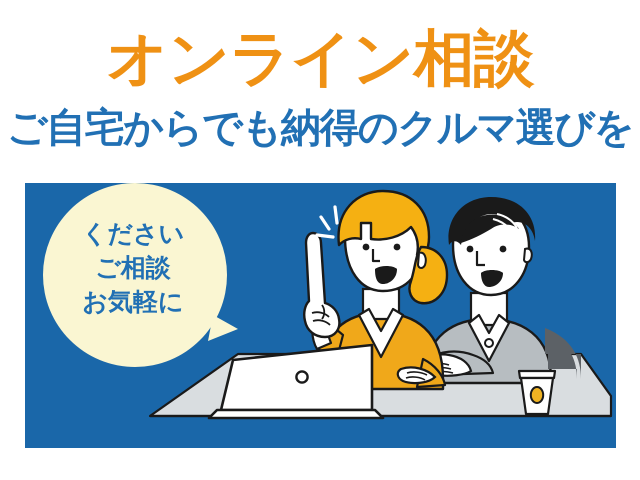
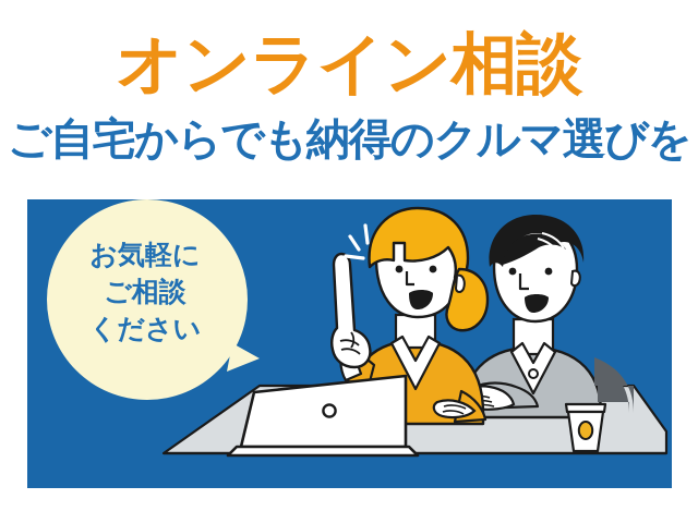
  オンライン相談
  ご自宅からでも納得のクルマ選びを
- ください
+ お気軽に
  ご相談
- お気軽に
+ ください
